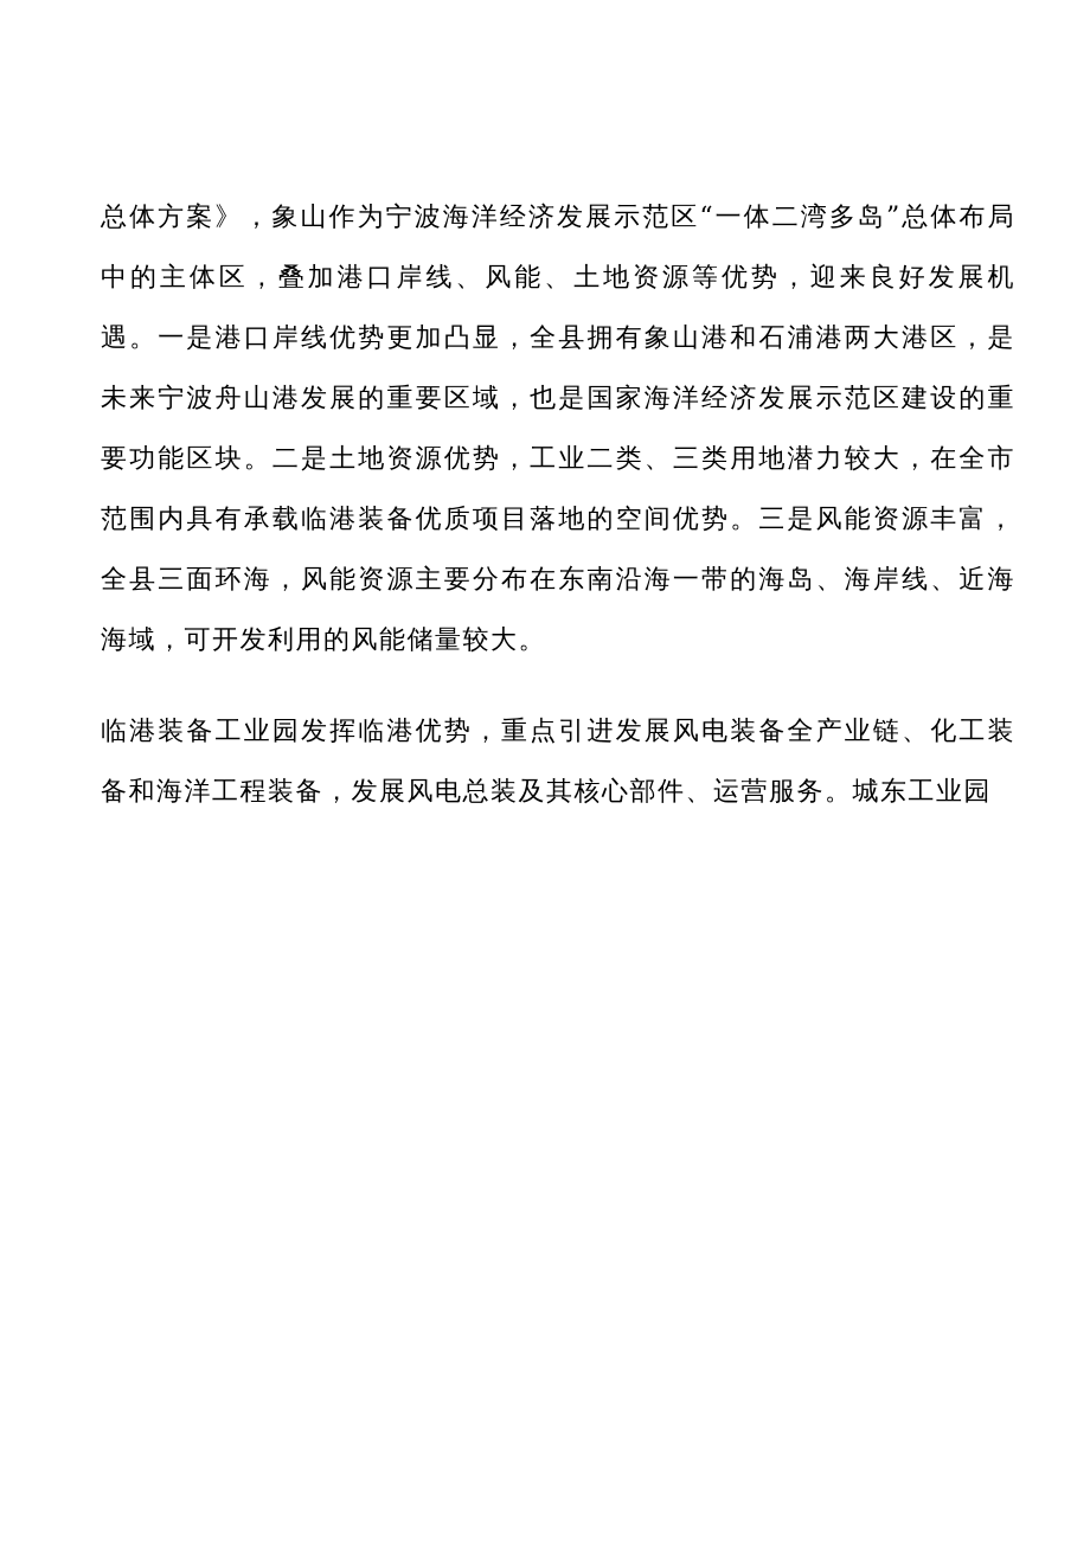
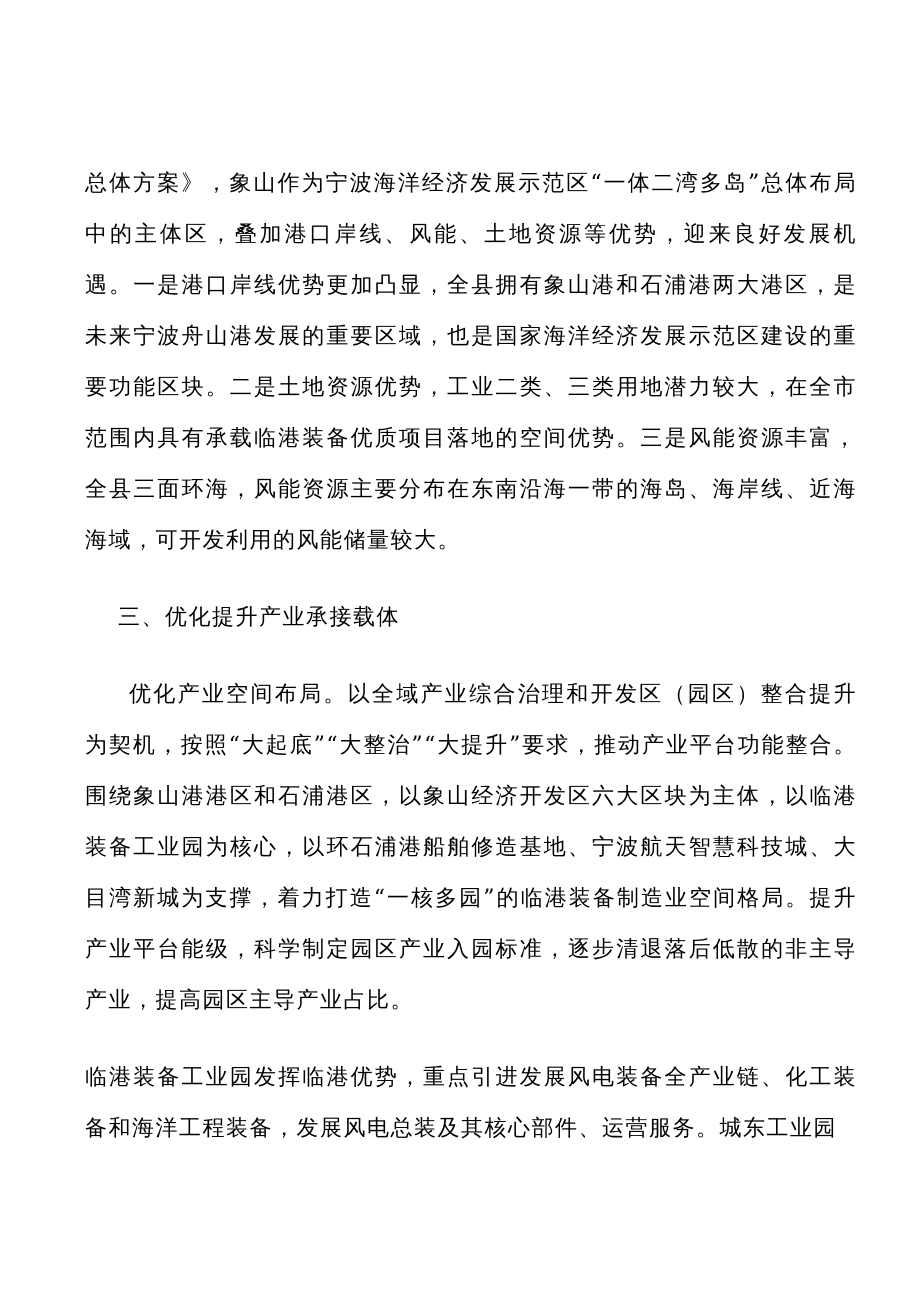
  总体方案》，象山作为宁波海洋经济发展示范区“一体二湾多岛”总体布局中的主体区，叠加港口岸线、风能、土地资源等优势，迎来良好发展机遇。一是港口岸线优势更加凸显，全县拥有象山港和石浦港两大港区，是未来宁波舟山港发展的重要区域，也是国家海洋经济发展示范区建设的重要功能区块。二是土地资源优势，工业二类、三类用地潜力较大，在全市范围内具有承载临港装备优质项目落地的空间优势。三是风能资源丰富，全县三面环海，风能资源主要分布在东南沿海一带的海岛、海岸线、近海海域，可开发利用的风能储量较大。
+ 三、优化提升产业承接载体
+ 优化产业空间布局。以全域产业综合治理和开发区（园区）整合提升为契机，按照“大起底”“大整治”“大提升”要求，推动产业平台功能整合。围绕象山港港区和石浦港区，以象山经济开发区六大区块为主体，以临港装备工业园为核心，以环石浦港船舶修造基地、宁波航天智慧科技城、大目湾新城为支撑，着力打造“一核多园”的临港装备制造业空间格局。提升产业平台能级，科学制定园区产业入园标准，逐步清退落后低散的非主导产业，提高园区主导产业占比。
  临港装备工业园发挥临港优势，重点引进发展风电装备全产业链、化工装备和海洋工程装备，发展风电总装及其核心部件、运营服务。城东工业园
